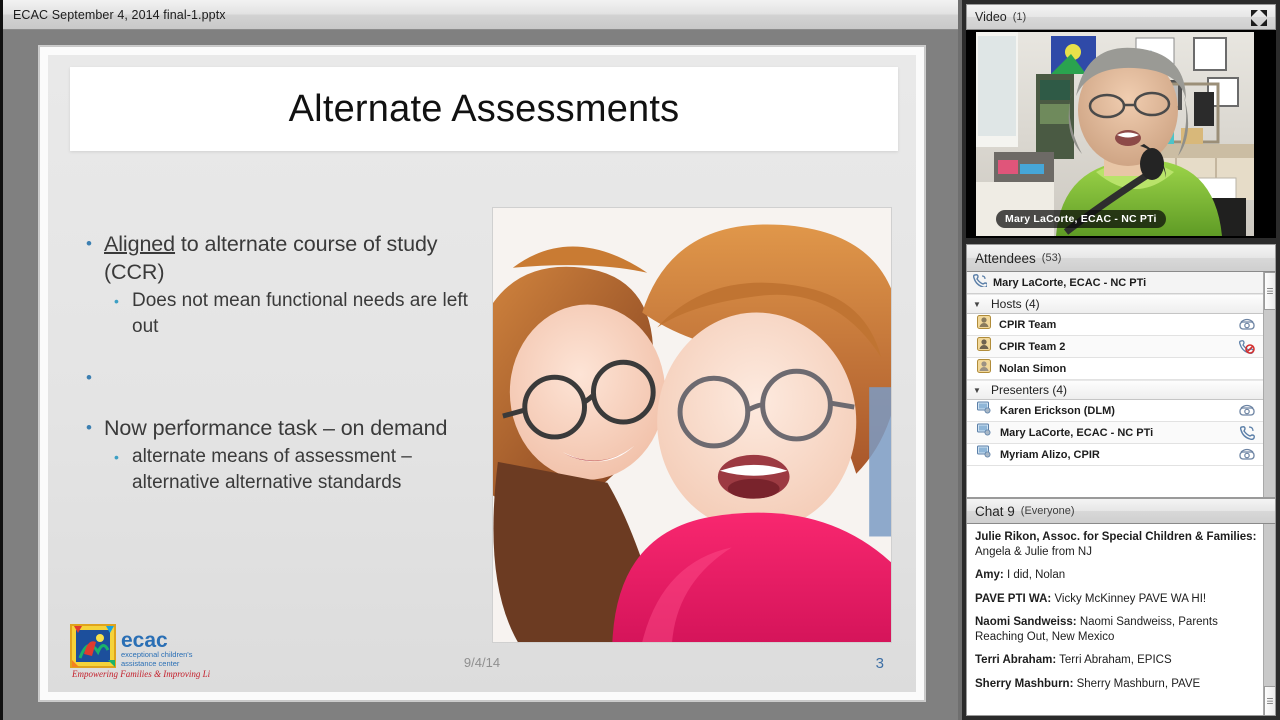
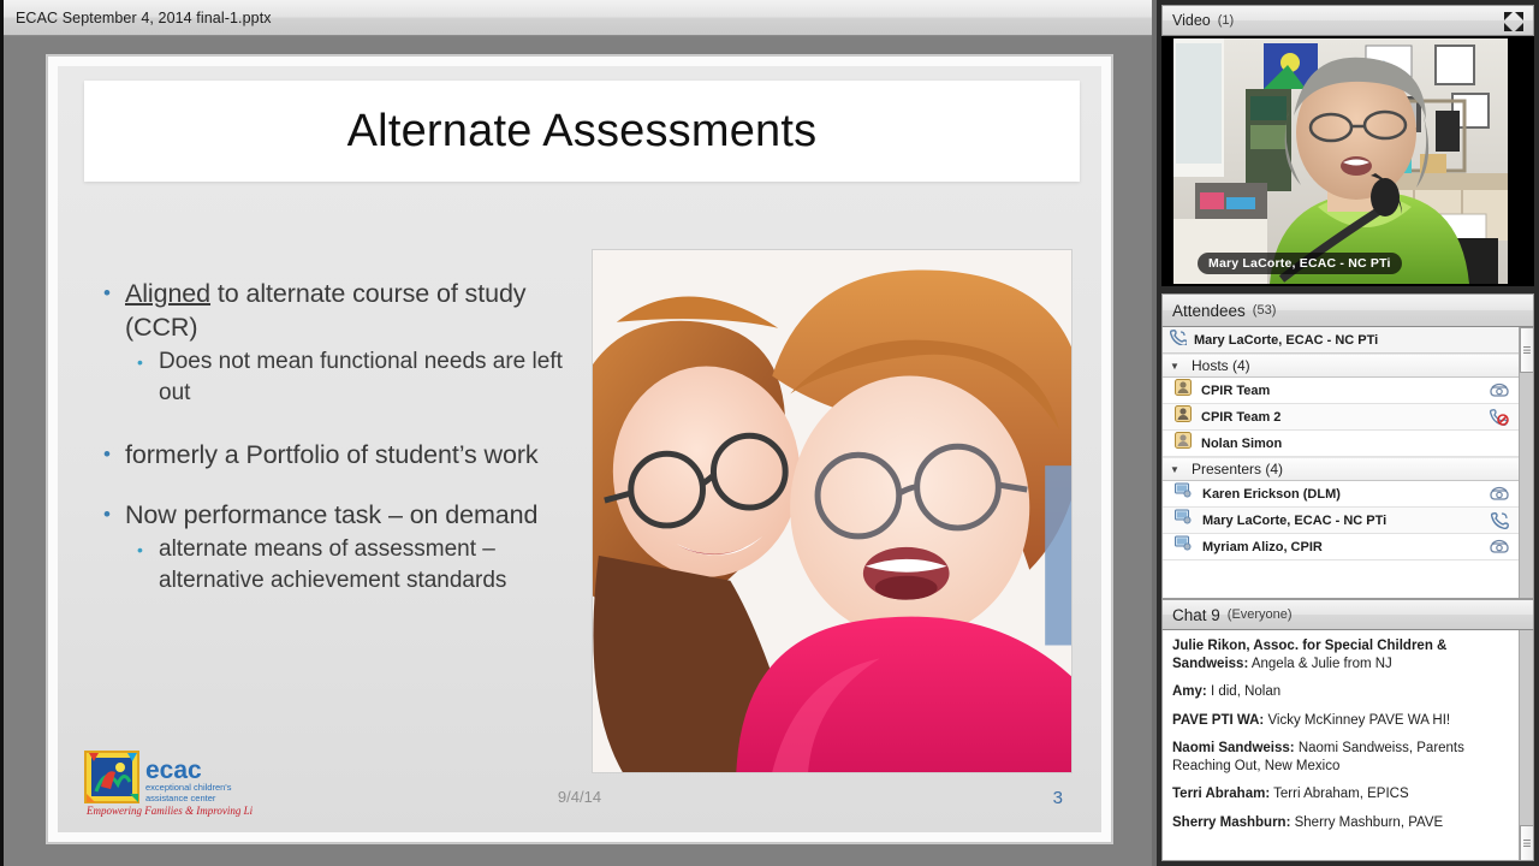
  ECAC September 4, 2014 final-1.pptx
  Alternate Assessments
  •
  Aligned to alternate course of study (CCR)
  •
  Does not mean functional needs are left out
  •
+ formerly a Portfolio of student’s work
  •
  Now performance task – on demand
  •
- alternate means of assessment – alternative alternative standards
+ alternate means of assessment – alternative achievement standards
  ecac
  exceptional children's
  assistance center
  Empowering Families & Improving Li
  9/4/14
  3
  Video
  (1)
  Mary LaCorte, ECAC - NC PTi
  Attendees
  (53)
  Mary LaCorte, ECAC - NC PTi
  ▼
  Hosts (4)
  CPIR Team
  CPIR Team 2
  Nolan Simon
  ▼
  Presenters (4)
  Karen Erickson (DLM)
  Mary LaCorte, ECAC - NC PTi
  Myriam Alizo, CPIR
  ☰
  Chat 9
  (Everyone)
- Julie Rikon, Assoc. for Special Children & Families: Angela & Julie from NJ
+ Julie Rikon, Assoc. for Special Children & Sandweiss: Angela & Julie from NJ
  Amy: I did, Nolan
  PAVE PTI WA: Vicky McKinney PAVE WA HI!
  Naomi Sandweiss: Naomi Sandweiss, Parents Reaching Out, New Mexico
  Terri Abraham: Terri Abraham, EPICS
  Sherry Mashburn: Sherry Mashburn, PAVE
  ☰
